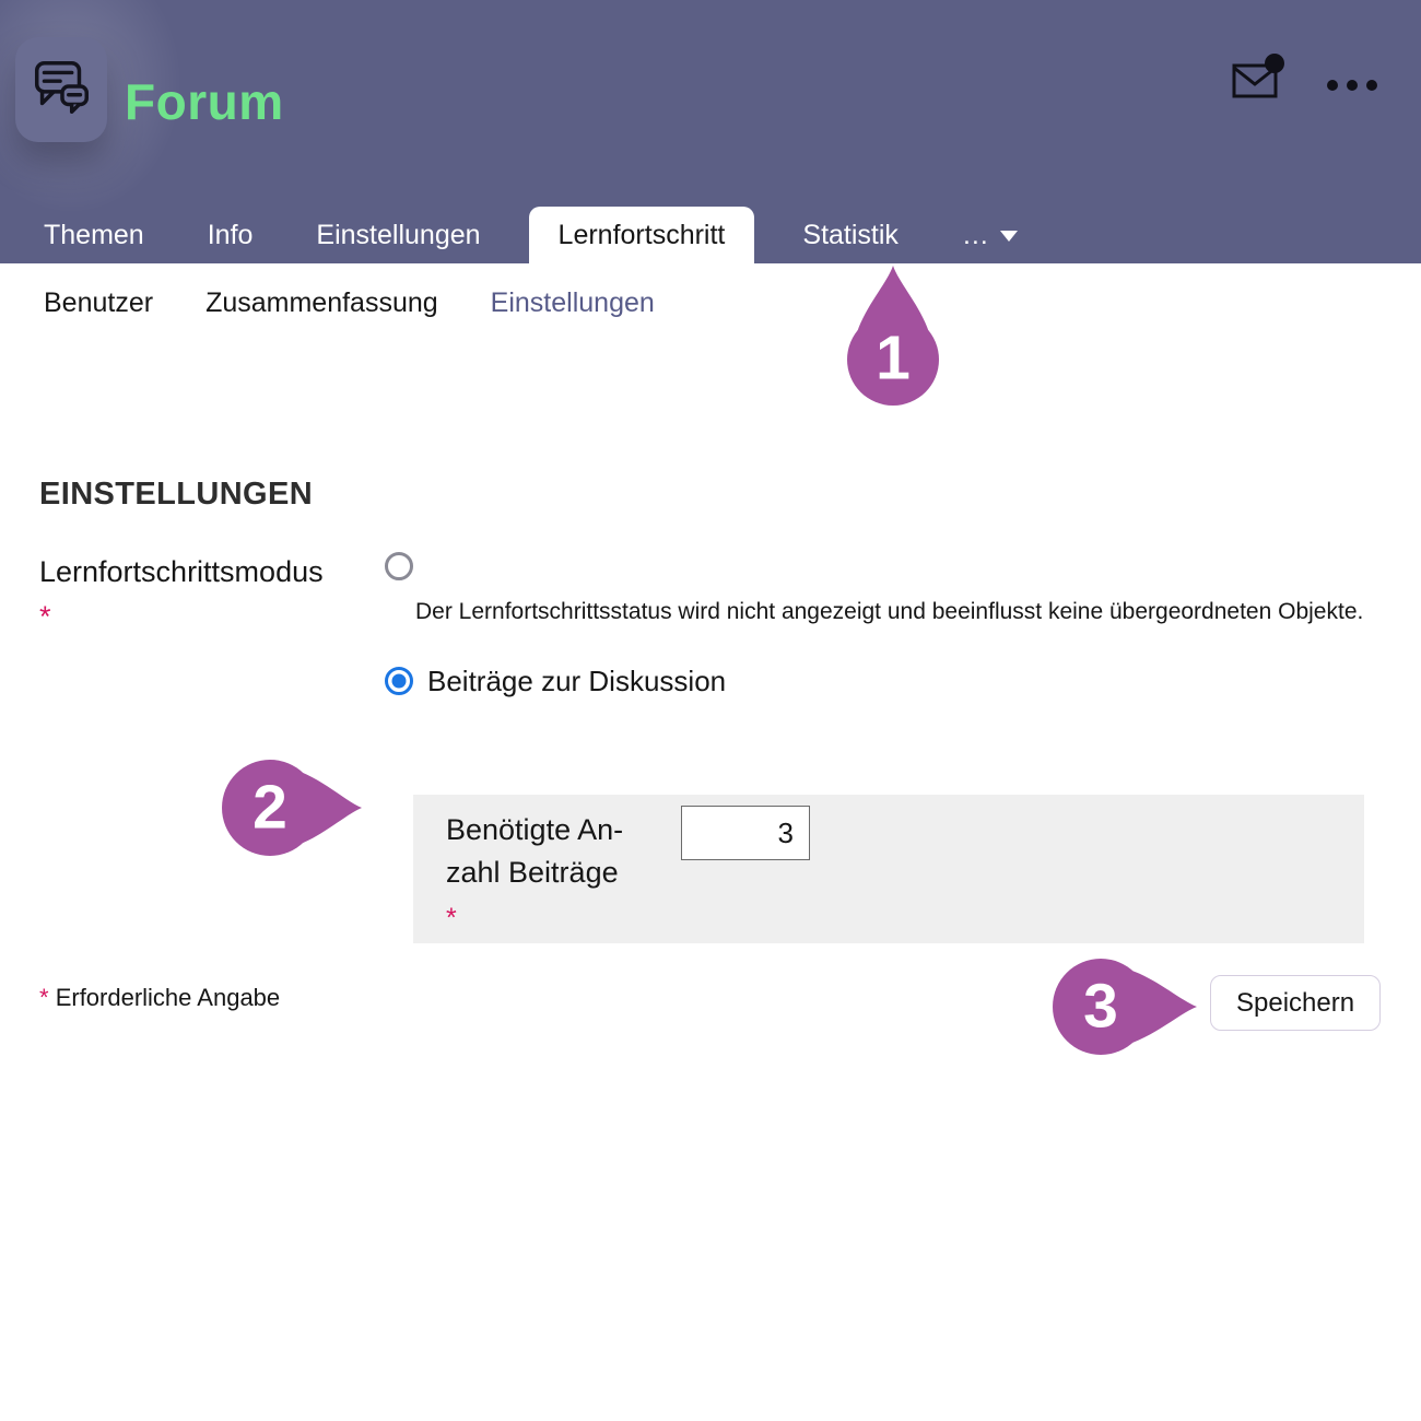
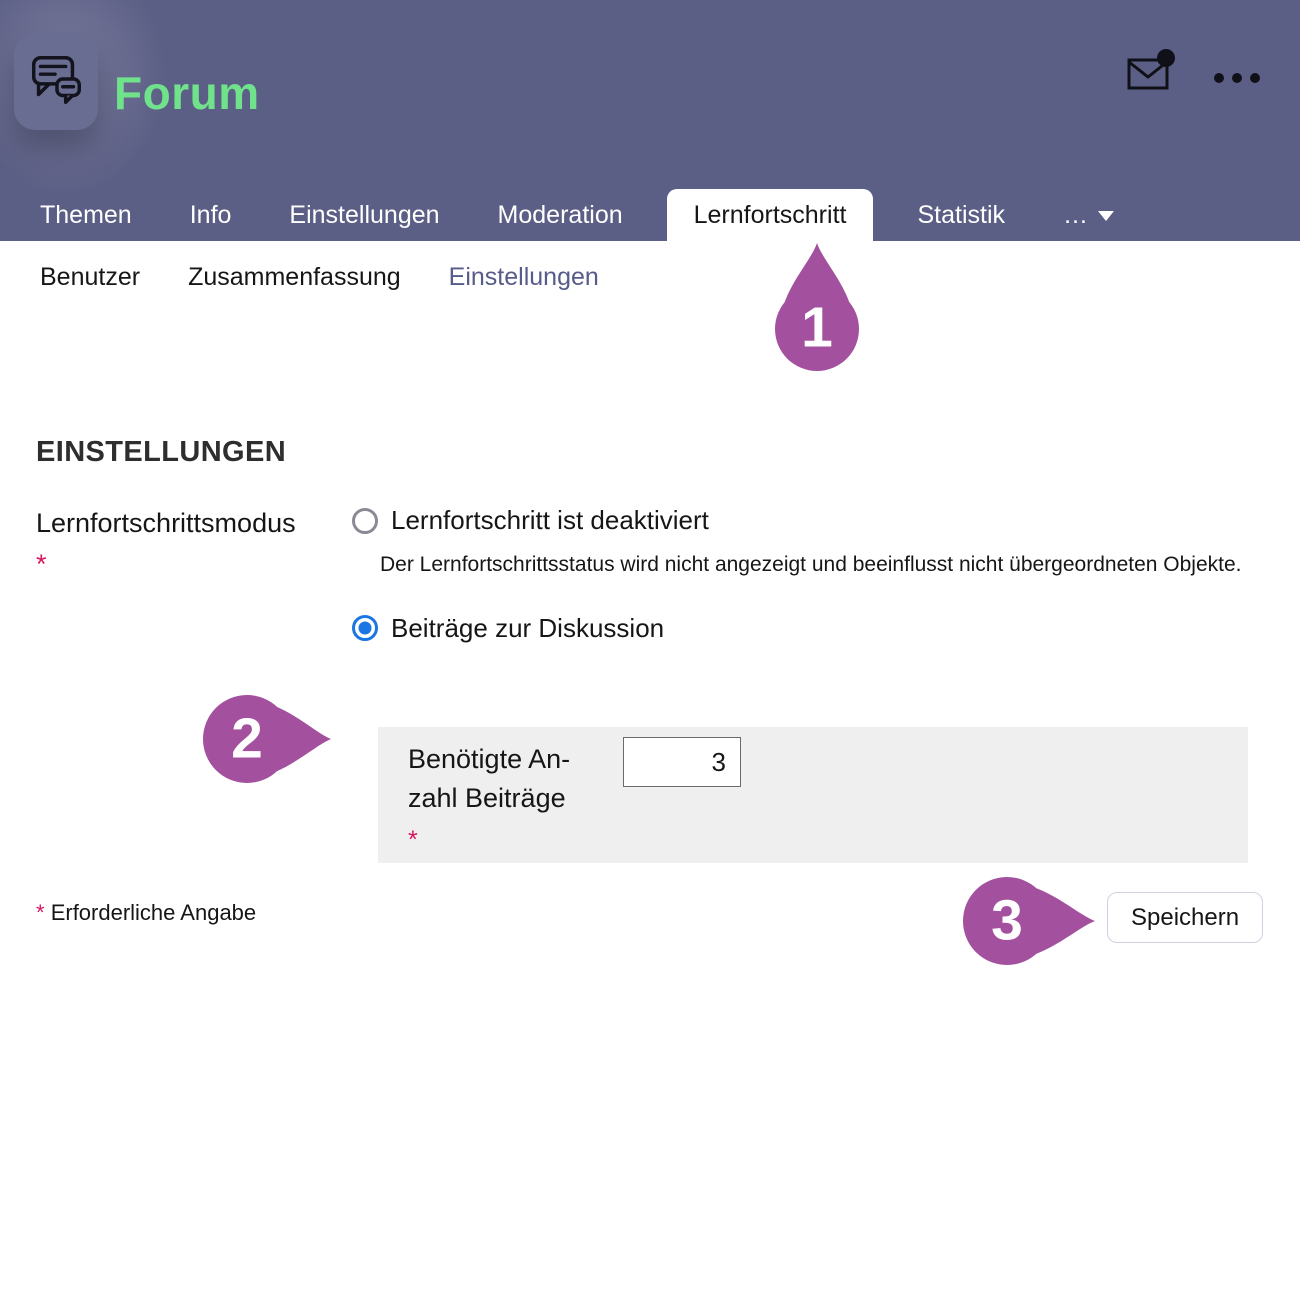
  Forum
  Themen
  Info
  Einstellungen
+ Moderation
  Lernfortschritt
  Statistik
  …
  Benutzer
  Zusammenfassung
  Einstellungen
  EINSTELLUNGEN
  Lernfortschrittsmo­dus *
+ Lernfortschritt ist deaktiviert
- Der Lernfortschrittsstatus wird nicht angezeigt und beeinflusst keine übergeordneten Objekte.
+ Der Lernfortschrittsstatus wird nicht angezeigt und beeinflusst nicht übergeordneten Objekte.
  Beiträge zur Diskussion
  Benötigte An­ahl Beiträge
  *
  3
  * Erforderliche Angabe
  Speichern
  1
  2
  3
